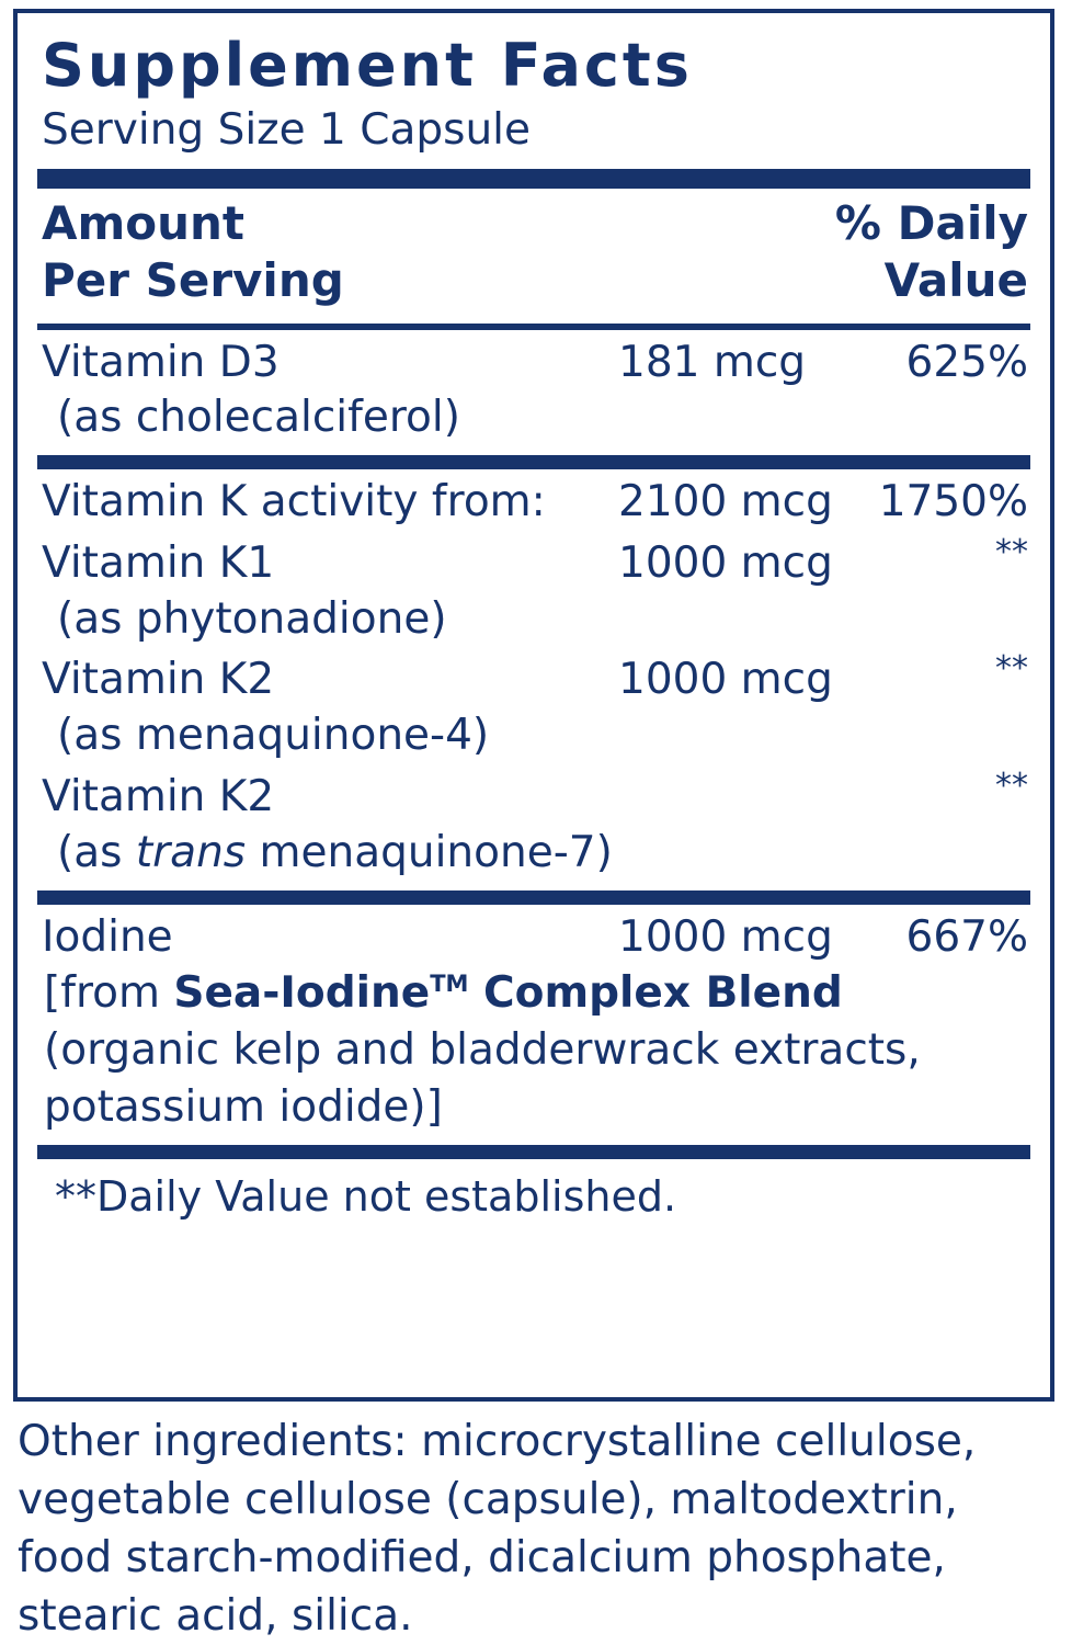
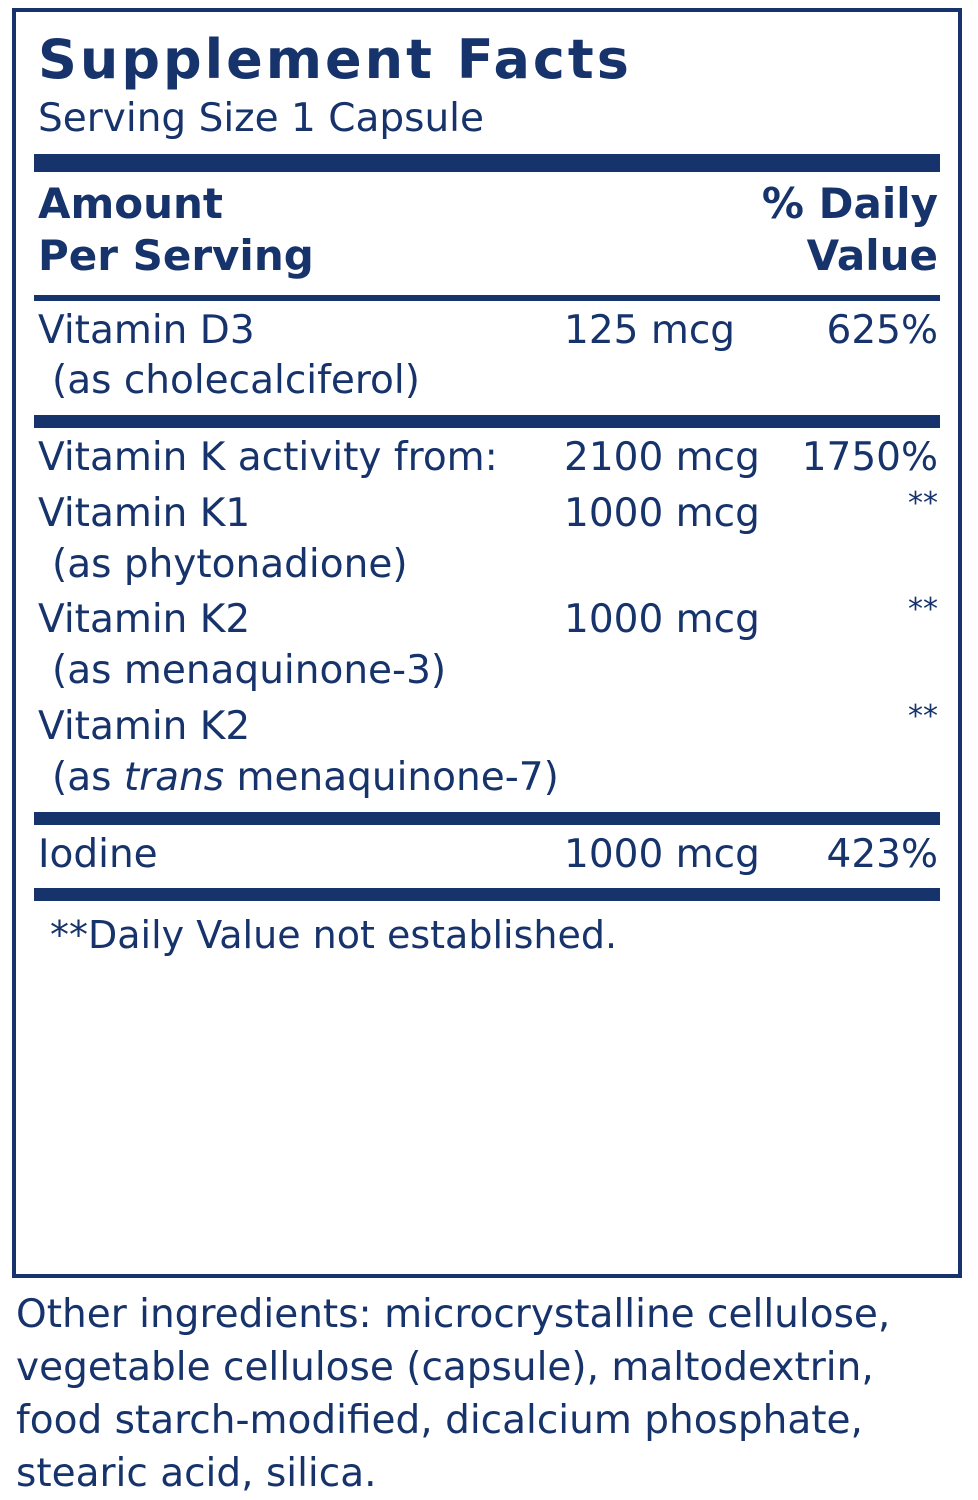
  Supplement Facts
  Serving Size 1 Capsule
  Amount
  Per Serving
  % Daily
  Value
  Vitamin D3
- 181 mcg
+ 125 mcg
  625%
  (as cholecalciferol)
  Vitamin K activity from:
  2100 mcg
  1750%
  Vitamin K1
  1000 mcg
  **
  (as phytonadione)
  Vitamin K2
  1000 mcg
  **
- (as menaquinone-4)
+ (as menaquinone-3)
  Vitamin K2
  **
  (as trans menaquinone-7)
  Iodine
  1000 mcg
- 667%
+ 423%
- [from Sea-IodineTM Complex Blend
- (organic kelp and bladderwrack extracts,
- potassium iodide)]
  **Daily Value not established.
  Other ingredients: microcrystalline cellulose, vegetable cellulose (capsule), maltodextrin, food starch-modified, dicalcium phosphate, stearic acid, silica.
